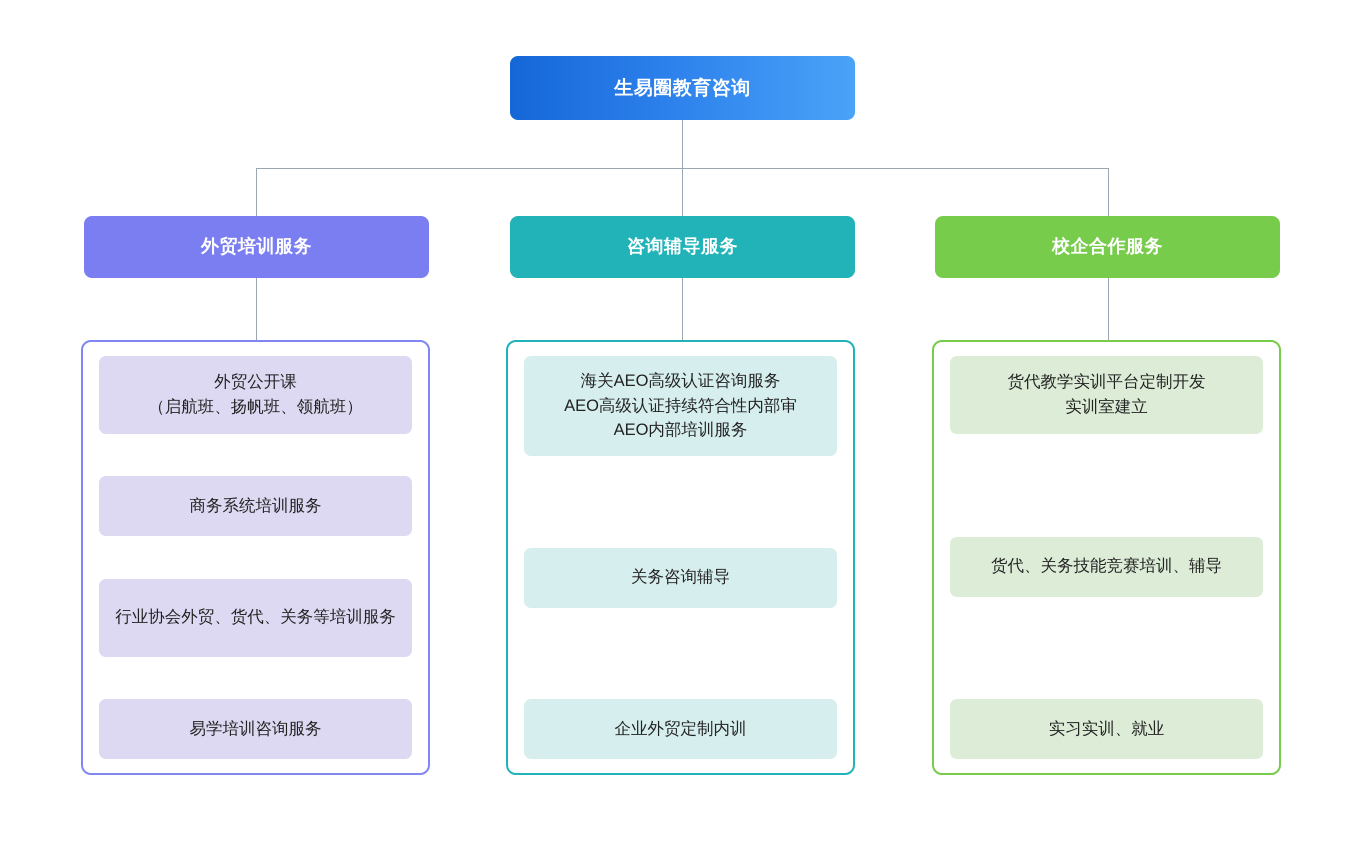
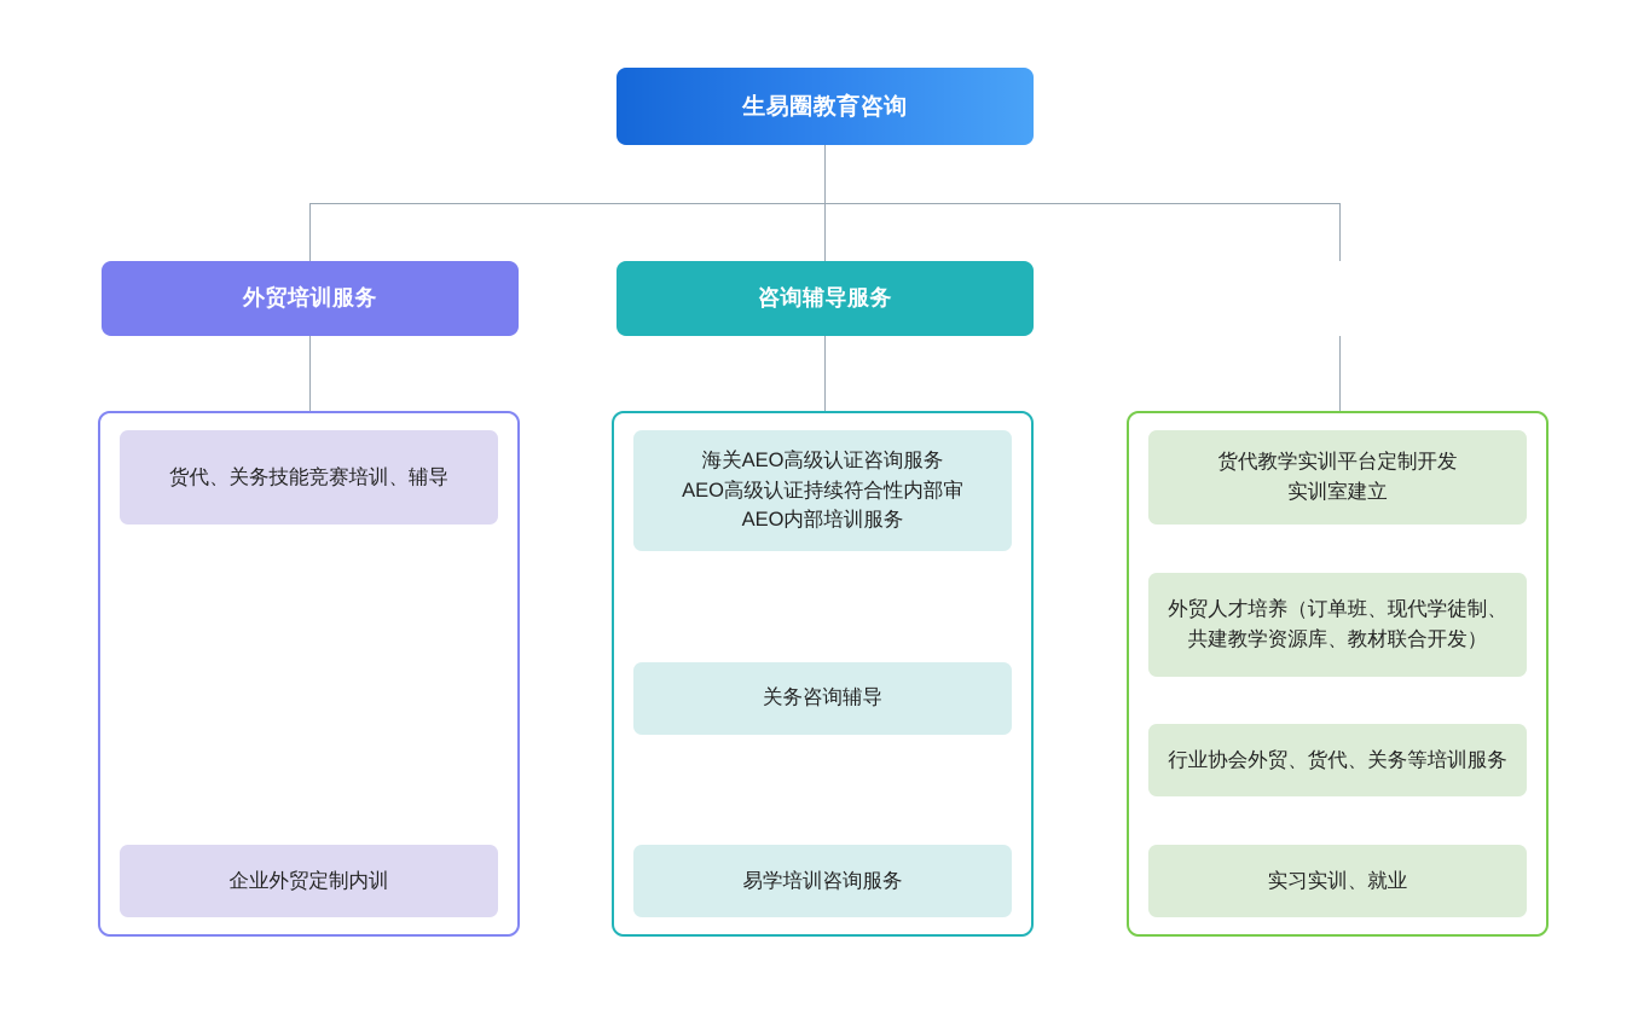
  生易圈教育咨询
  外贸培训服务
  咨询辅导服务
- 校企合作服务
- 外贸公开课
- （启航班、扬帆班、领航班）
- 商务系统培训服务
- 行业协会外贸、货代、关务等培训服务
+ 货代、关务技能竞赛培训、辅导
- 易学培训咨询服务
+ 企业外贸定制内训
  海关AEO高级认证咨询服务
  AEO高级认证持续符合性内部审
  AEO内部培训服务
  关务咨询辅导
- 企业外贸定制内训
+ 易学培训咨询服务
  货代教学实训平台定制开发
  实训室建立
+ 外贸人才培养（订单班、现代学徒制、共建教学资源库、教材联合开发）
- 货代、关务技能竞赛培训、辅导
+ 行业协会外贸、货代、关务等培训服务
  实习实训、就业
